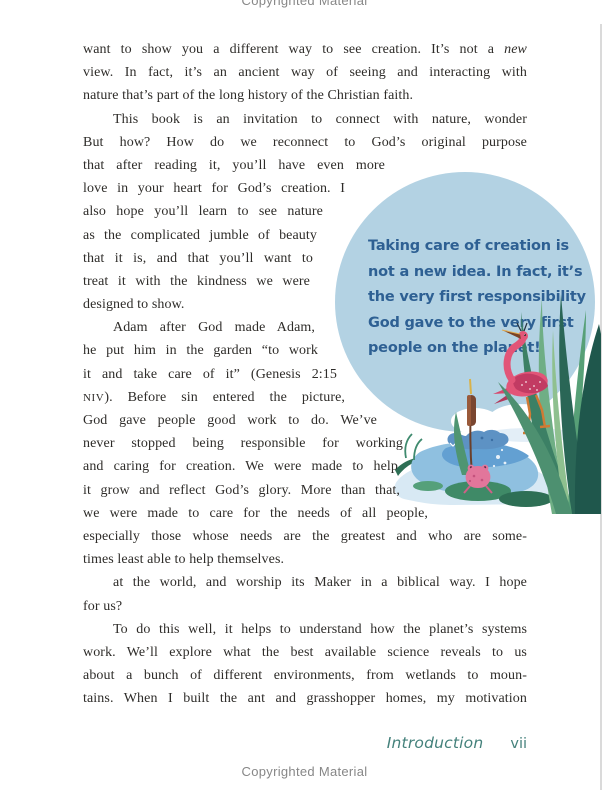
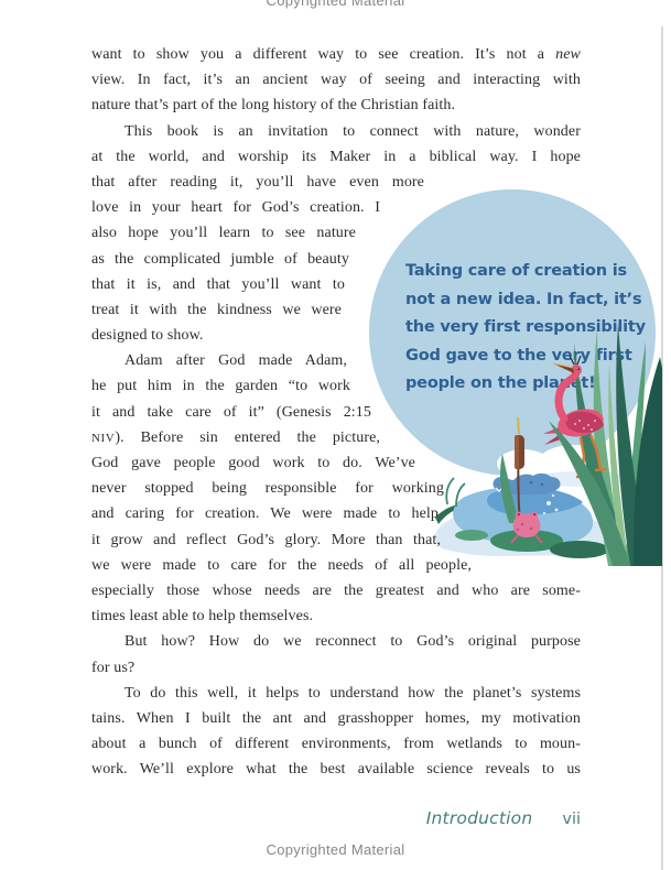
  Copyrighted Material
  Taking care of creation is
  not a new idea. In fact, it’s
  the very first responsibility
  God gave to the very firt
  people on the plat!
  want to show you a different way to see creation. It’s not a new
  view. In fact, it’s an ancient way of seeing and interacting with
  nature that’s part of the long history of the Christian faith.
  This book is an invitation to connect with nature, wonder
- But how? How do we reconnect to God’s original purpose
+ at the world, and worship its Maker in a biblical way. I hope
  that after reading it, you’ll have even more
  love in your heart for God’s creation. I
  also hope you’ll learn to see nature
  as the complicated jumble of beauty
  that it is, and that you’ll want to
  treat it with the kindness we were
  designed to show.
  Adam after God made Adam,
  he put him in the garden “to work
  it and take care of it” (Genesis 2:15
  NIV). Before sin entered the picture,
  God gave people good work to do. We’ve
  never stopped being responsible for working
  and caring for creation. We were made to help
  it grow and reflect God’s glory. More than that,
  we were made to care for the needs of all people,
  especially those whose needs are the greatest and who are some-
  times least able to help themselves.
- at the world, and worship its Maker in a biblical way. I hope
+ But how? How do we reconnect to God’s original purpose
  for us?
  To do this well, it helps to understand how the planet’s systems
- work. We’ll explore what the best available science reveals to us
+ tains. When I built the ant and grasshopper homes, my motivation
  about a bunch of different environments, from wetlands to moun-
- tains. When I built the ant and grasshopper homes, my motivation
+ work. We’ll explore what the best available science reveals to us
  Introduction vii
  Copyrighted Material
